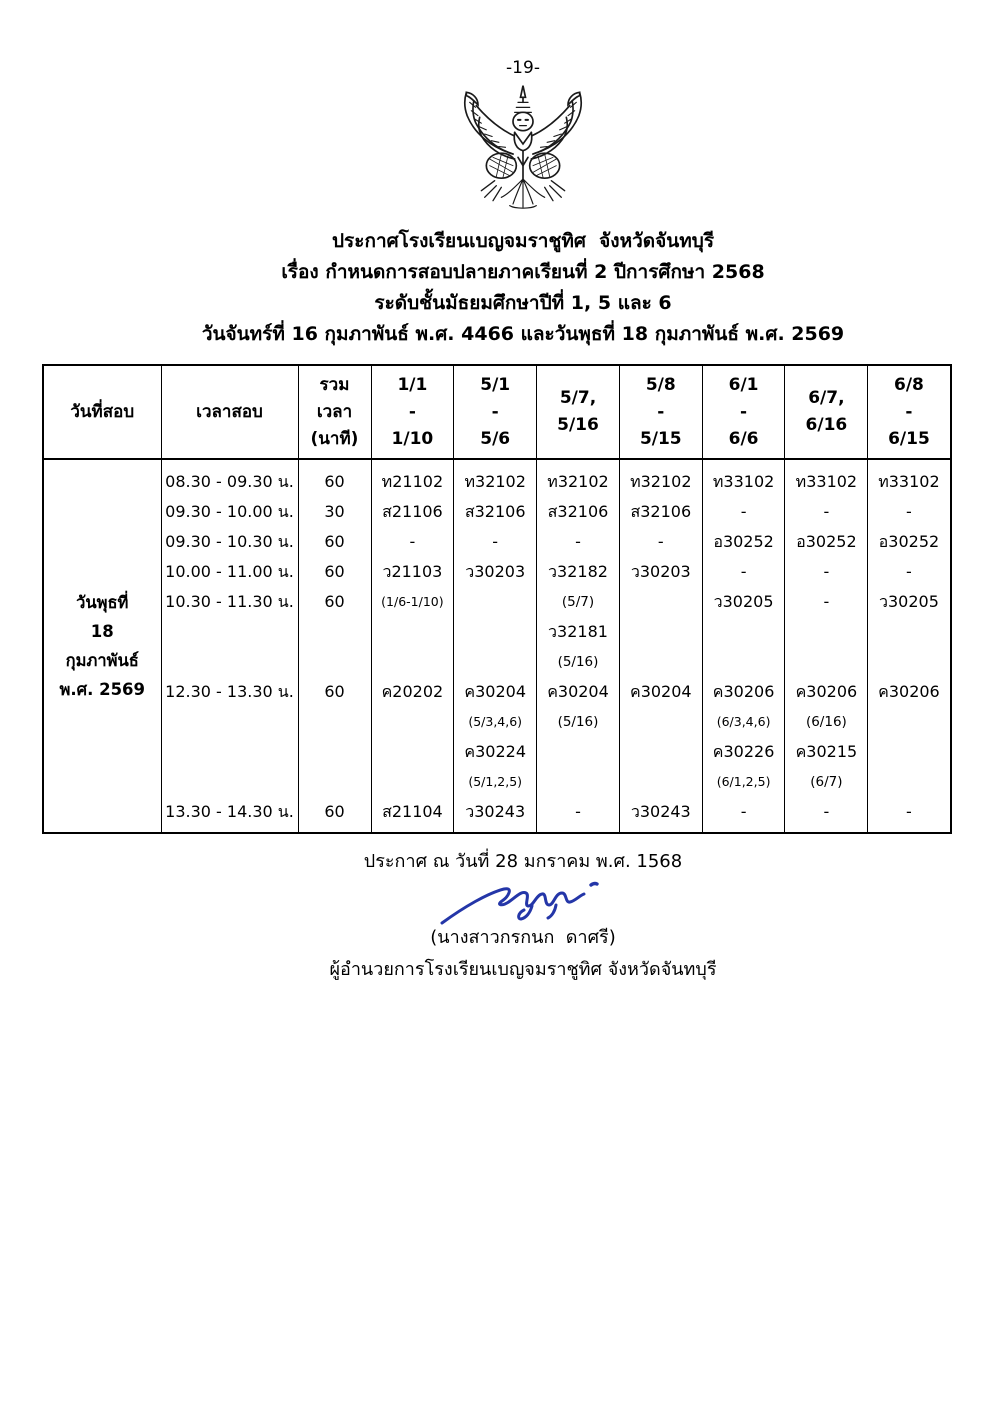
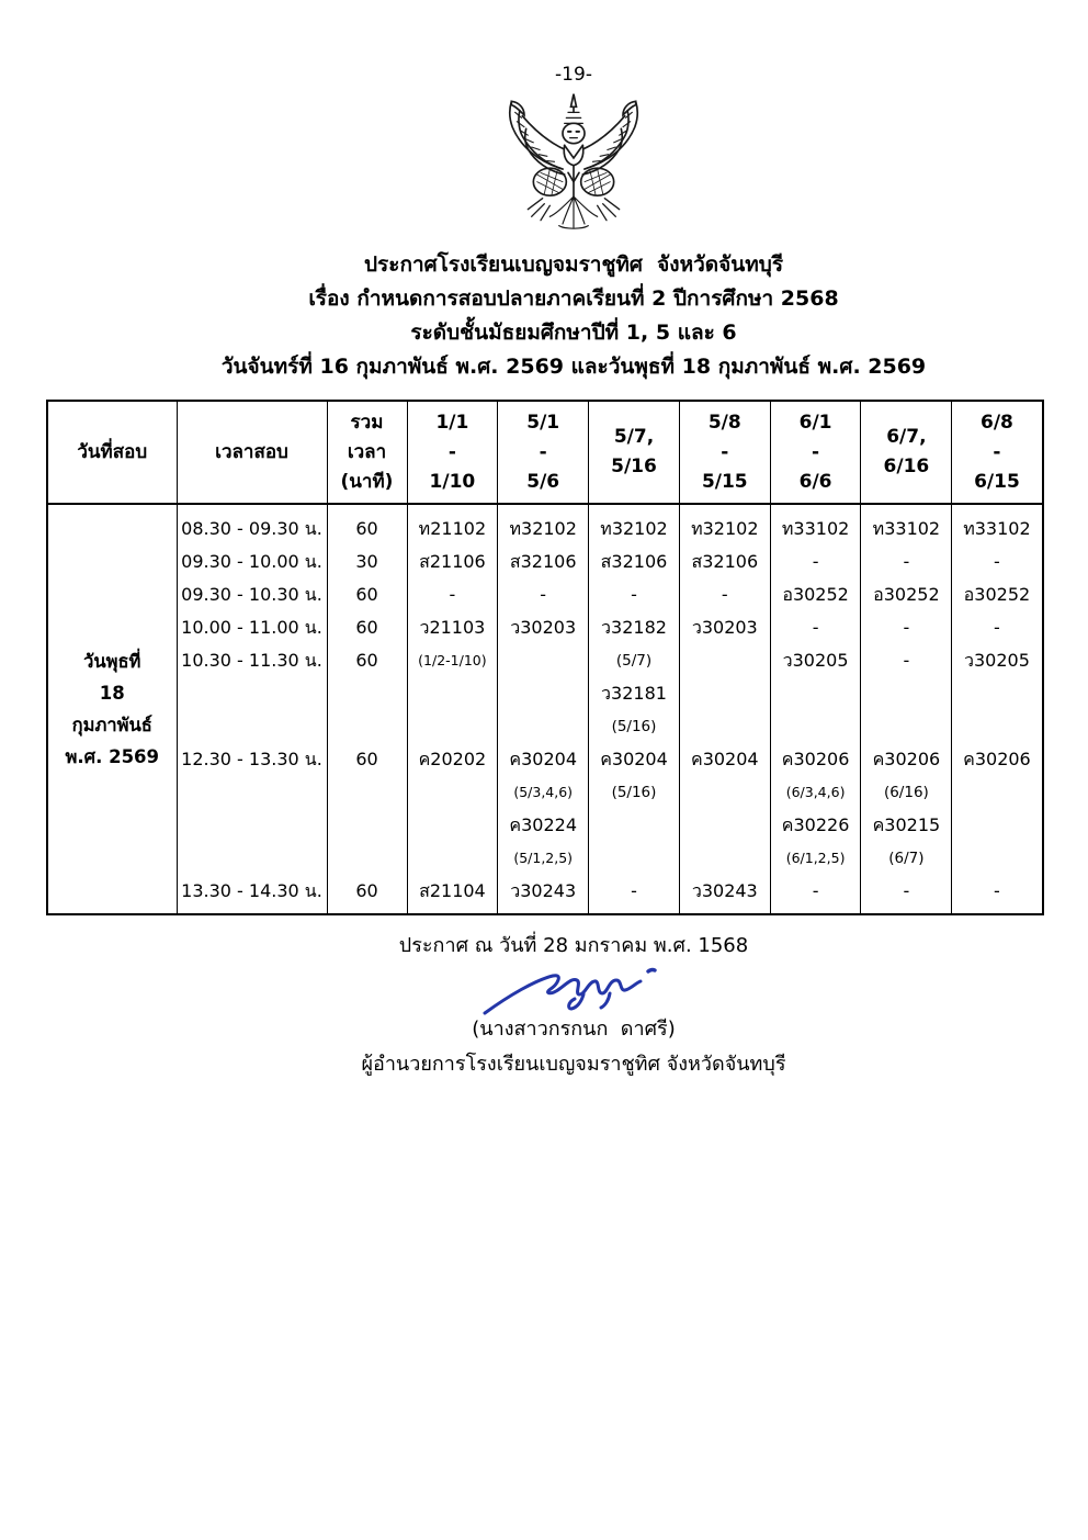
  -19-
  ประกาศโรงเรียนเบญจมราชูทิศ จังหวัดจันทบุรี
  เรื่อง กำหนดการสอบปลายภาคเรียนที่ 2 ปีการศึกษา 2568
  ระดับชั้นมัธยมศึกษาปีที่ 1, 5 และ 6
- วันจันทร์ที่ 16 กุมภาพันธ์ พ.ศ. 4466 และวันพุธที่ 18 กุมภาพันธ์ พ.ศ. 2569
+ วันจันทร์ที่ 16 กุมภาพันธ์ พ.ศ. 2569 และวันพุธที่ 18 กุมภาพันธ์ พ.ศ. 2569
  วันที่สอบ	เวลาสอบ	รวมเวลา(นาที)	1/1-1/10	5/1-5/6	5/7,5/16	5/8-5/15	6/1-6/6	6/7,6/16	6/8-6/15
- วันพุธที่18กุมภาพันธ์พ.ศ. 2569	08.30 - 09.30 น.09.30 - 10.00 น.09.30 - 10.30 น.10.00 - 11.00 น.10.30 - 11.30 น. 12.30 - 13.30 น. 13.30 - 14.30 น.	6030606060 60 60	ท21102ส21106-ว21103(1/6-1/10) ค20202 ส21104	ท32102ส32106-ว30203 ค30204(5/3,4,6)ค30224(5/1,2,5)ว30243	ท32102ส32106-ว32182(5/7)ว32181(5/16)ค30204(5/16) -	ท32102ส32106-ว30203 ค30204 ว30243	ท33102-อ30252-ว30205 ค30206(6/3,4,6)ค30226(6/1,2,5)-	ท33102-อ30252-- ค30206(6/16)ค30215(6/7)-	ท33102-อ30252-ว30205 ค30206 -
+ วันพุธที่18กุมภาพันธ์พ.ศ. 2569	08.30 - 09.30 น.09.30 - 10.00 น.09.30 - 10.30 น.10.00 - 11.00 น.10.30 - 11.30 น. 12.30 - 13.30 น. 13.30 - 14.30 น.	6030606060 60 60	ท21102ส21106-ว21103(1/2-1/10) ค20202 ส21104	ท32102ส32106-ว30203 ค30204(5/3,4,6)ค30224(5/1,2,5)ว30243	ท32102ส32106-ว32182(5/7)ว32181(5/16)ค30204(5/16) -	ท32102ส32106-ว30203 ค30204 ว30243	ท33102-อ30252-ว30205 ค30206(6/3,4,6)ค30226(6/1,2,5)-	ท33102-อ30252-- ค30206(6/16)ค30215(6/7)-	ท33102-อ30252-ว30205 ค30206 -
  ประกาศ ณ วันที่ 28 มกราคม พ.ศ. 1568
  (นางสาวกรกนก ดาศรี)
  ผู้อำนวยการโรงเรียนเบญจมราชูทิศ จังหวัดจันทบุรี
